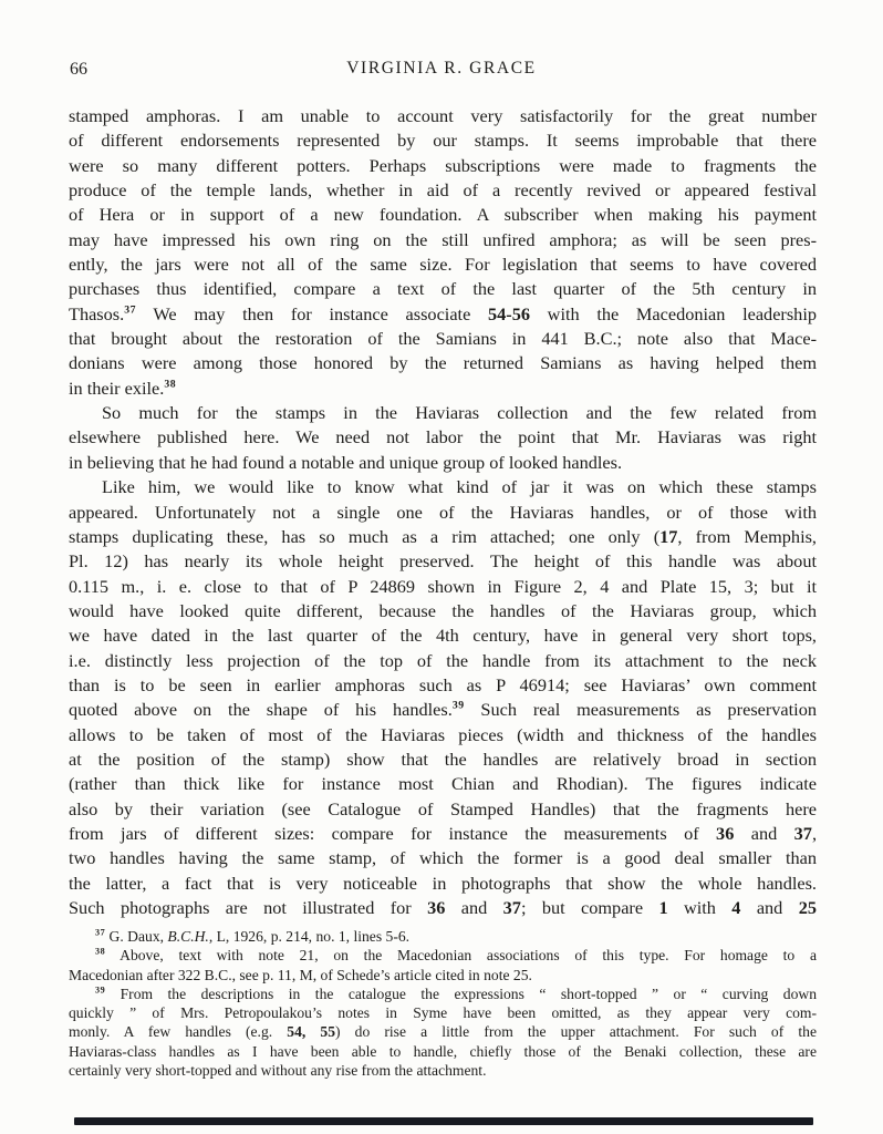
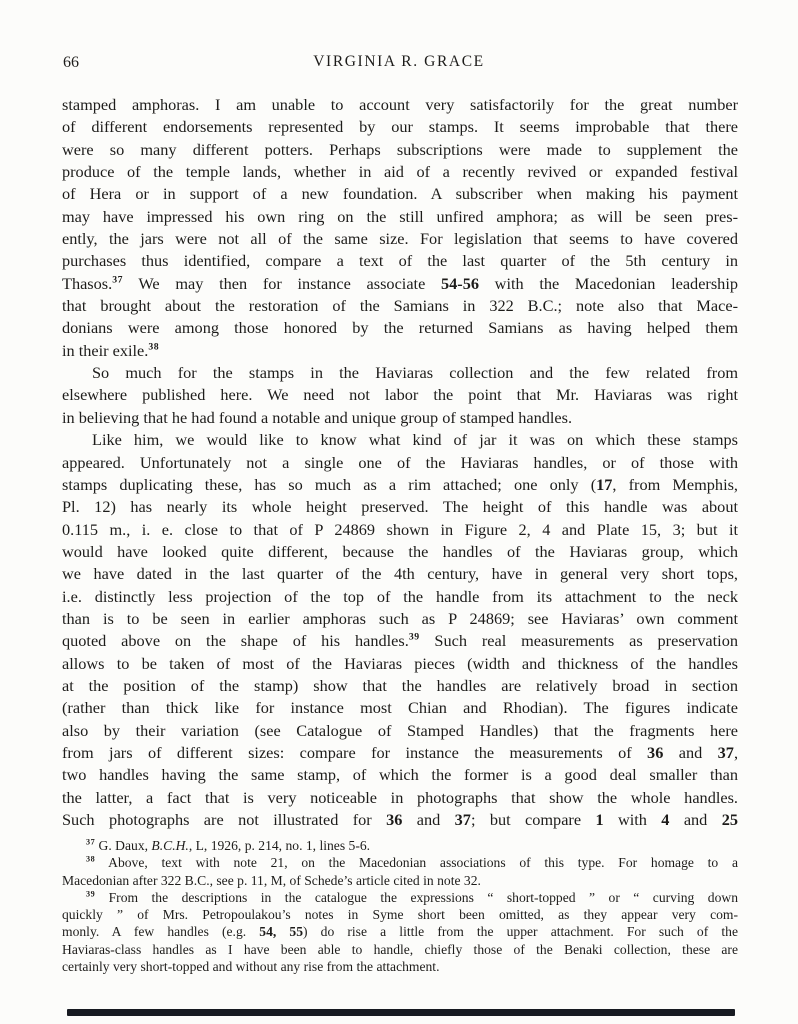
  66
  VIRGINIA R. GRACE
  stamped amphoras. I am unable to account very satisfactorily for the great number
  of different endorsements represented by our stamps. It seems improbable that there
- were so many different potters. Perhaps subscriptions were made to fragments the
+ were so many different potters. Perhaps subscriptions were made to supplement the
- produce of the temple lands, whether in aid of a recently revived or appeared festival
+ produce of the temple lands, whether in aid of a recently revived or expanded festival
  of Hera or in support of a new foundation. A subscriber when making his payment
  may have impressed his own ring on the still unfired amphora; as will be seen pres-
  ently, the jars were not all of the same size. For legislation that seems to have covered
  purchases thus identified, compare a text of the last quarter of the 5th century in
  Thasos.37 We may then for instance associate 54-56 with the Macedonian leadership
- that brought about the restoration of the Samians in 441 B.C.; note also that Mace-
+ that brought about the restoration of the Samians in 322 B.C.; note also that Mace-
  donians were among those honored by the returned Samians as having helped them
  in their exile.38
  So much for the stamps in the Haviaras collection and the few related from
  elsewhere published here. We need not labor the point that Mr. Haviaras was right
- in believing that he had found a notable and unique group of looked handles.
+ in believing that he had found a notable and unique group of stamped handles.
  Like him, we would like to know what kind of jar it was on which these stamps
  appeared. Unfortunately not a single one of the Haviaras handles, or of those with
  stamps duplicating these, has so much as a rim attached; one only (17, from Memphis,
  Pl. 12) has nearly its whole height preserved. The height of this handle was about
  0.115 m., i. e. close to that of P 24869 shown in Figure 2, 4 and Plate 15, 3; but it
  would have looked quite different, because the handles of the Haviaras group, which
  we have dated in the last quarter of the 4th century, have in general very short tops,
  i.e. distinctly less projection of the top of the handle from its attachment to the neck
- than is to be seen in earlier amphoras such as P 46914; see Haviaras’ own comment
+ than is to be seen in earlier amphoras such as P 24869; see Haviaras’ own comment
  quoted above on the shape of his handles.39 Such real measurements as preservation
  allows to be taken of most of the Haviaras pieces (width and thickness of the handles
  at the position of the stamp) show that the handles are relatively broad in section
  (rather than thick like for instance most Chian and Rhodian). The figures indicate
  also by their variation (see Catalogue of Stamped Handles) that the fragments here
  from jars of different sizes: compare for instance the measurements of 36 and 37,
  two handles having the same stamp, of which the former is a good deal smaller than
  the latter, a fact that is very noticeable in photographs that show the whole handles.
  Such photographs are not illustrated for 36 and 37; but compare 1 with 4 and 25
  37 G. Daux, B.C.H., L, 1926, p. 214, no. 1, lines 5-6.
  38 Above, text with note 21, on the Macedonian associations of this type. For homage to a
- Macedonian after 322 B.C., see p. 11, M, of Schede’s article cited in note 25.
+ Macedonian after 322 B.C., see p. 11, M, of Schede’s article cited in note 32.
  39 From the descriptions in the catalogue the expressions “ short-topped ” or “ curving down
- quickly ” of Mrs. Petropoulakou’s notes in Syme have been omitted, as they appear very com-
+ quickly ” of Mrs. Petropoulakou’s notes in Syme short been omitted, as they appear very com-
  monly. A few handles (e.g. 54, 55) do rise a little from the upper attachment. For such of the
  Haviaras-class handles as I have been able to handle, chiefly those of the Benaki collection, these are
  certainly very short-topped and without any rise from the attachment.
